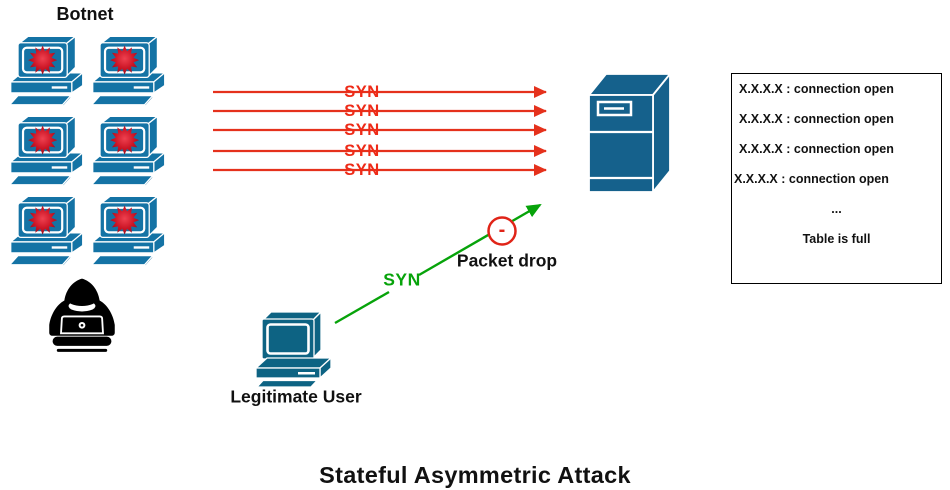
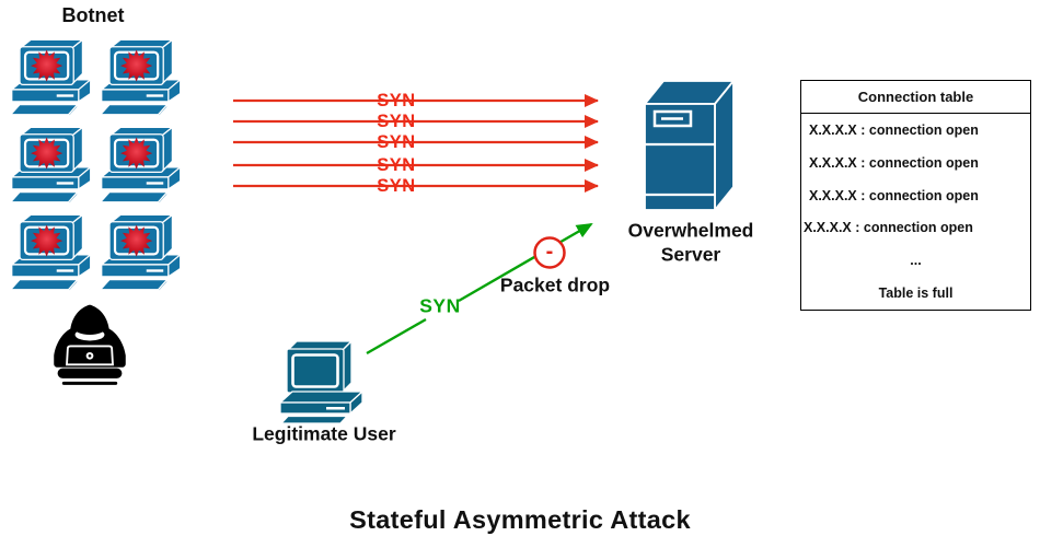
  Botnet
  SYN
  SYN
  SYN
  SYN
  SYN
+ Overwhelmed Server
+ Connection table
  X.X.X.X : connection open
  X.X.X.X : connection open
  X.X.X.X : connection open
  X.X.X.X : connection open
  ...
  Table is full
  Legitimate User
  SYN
  -
  Packet drop
  Stateful Asymmetric Attack
